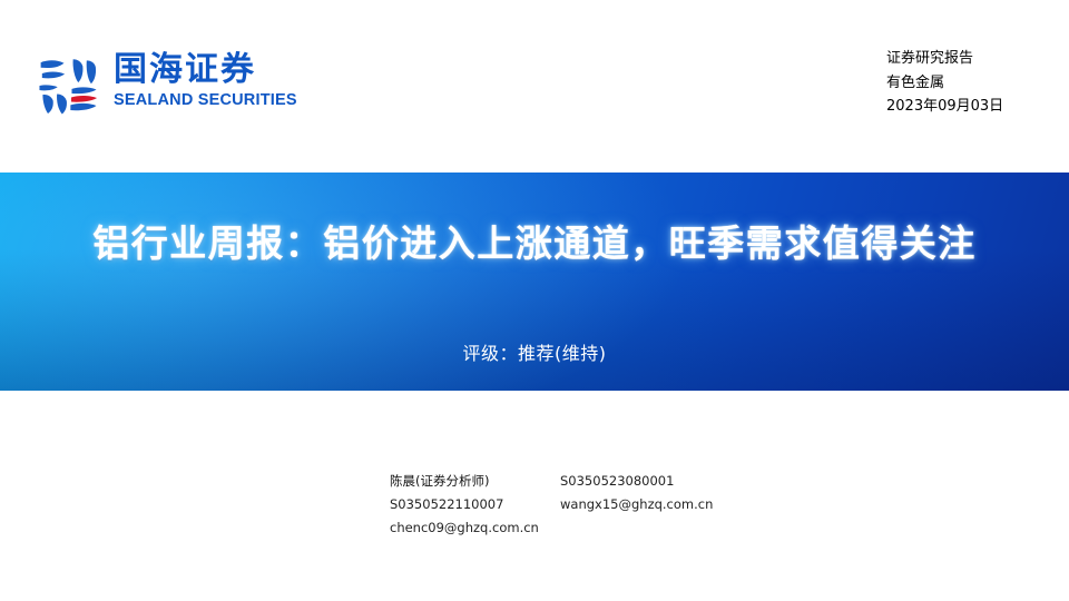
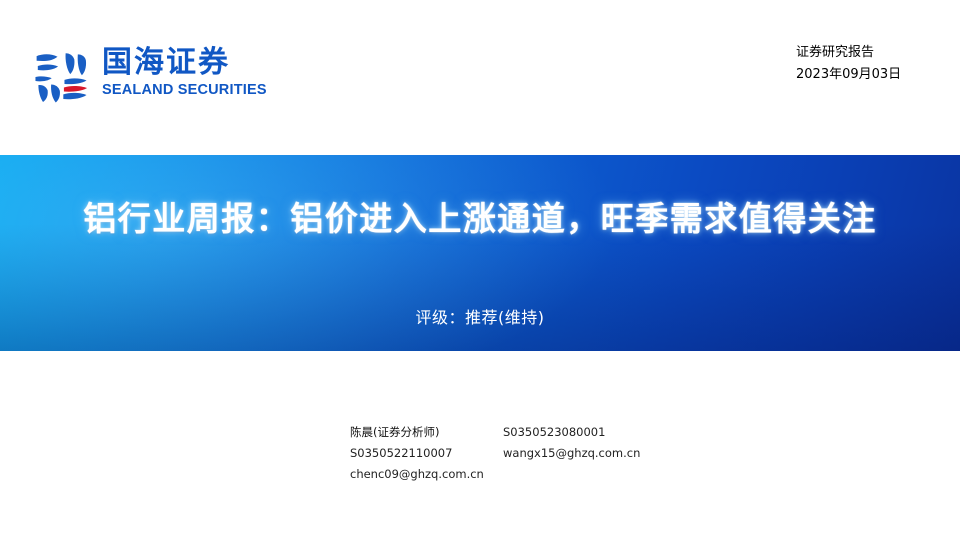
  国海证券
  SEALAND SECURITIES
  证券研究报告
- 有色金属
  2023年09月03日
  铝行业周报：铝价进入上涨通道，旺季需求值得关注
  评级：推荐(维持)
  陈晨(证券分析师)
  S0350522110007
  chenc09@ghzq.com.cn
  S0350523080001
  wangx15@ghzq.com.cn
